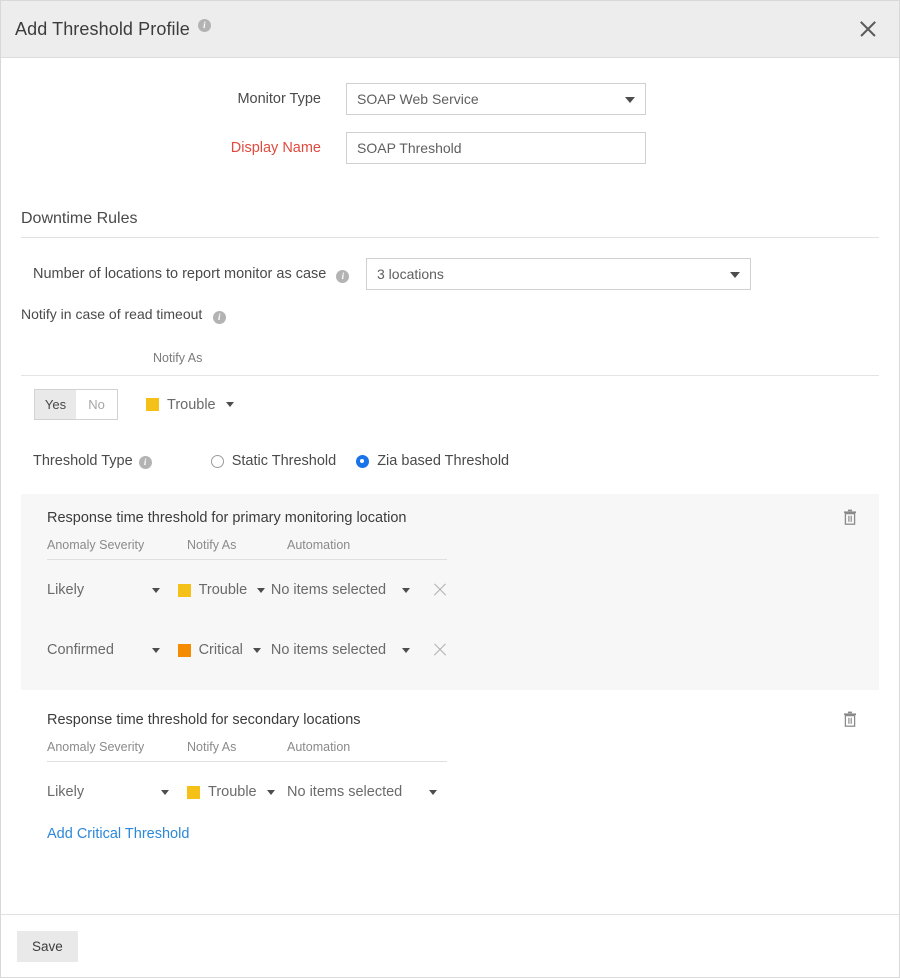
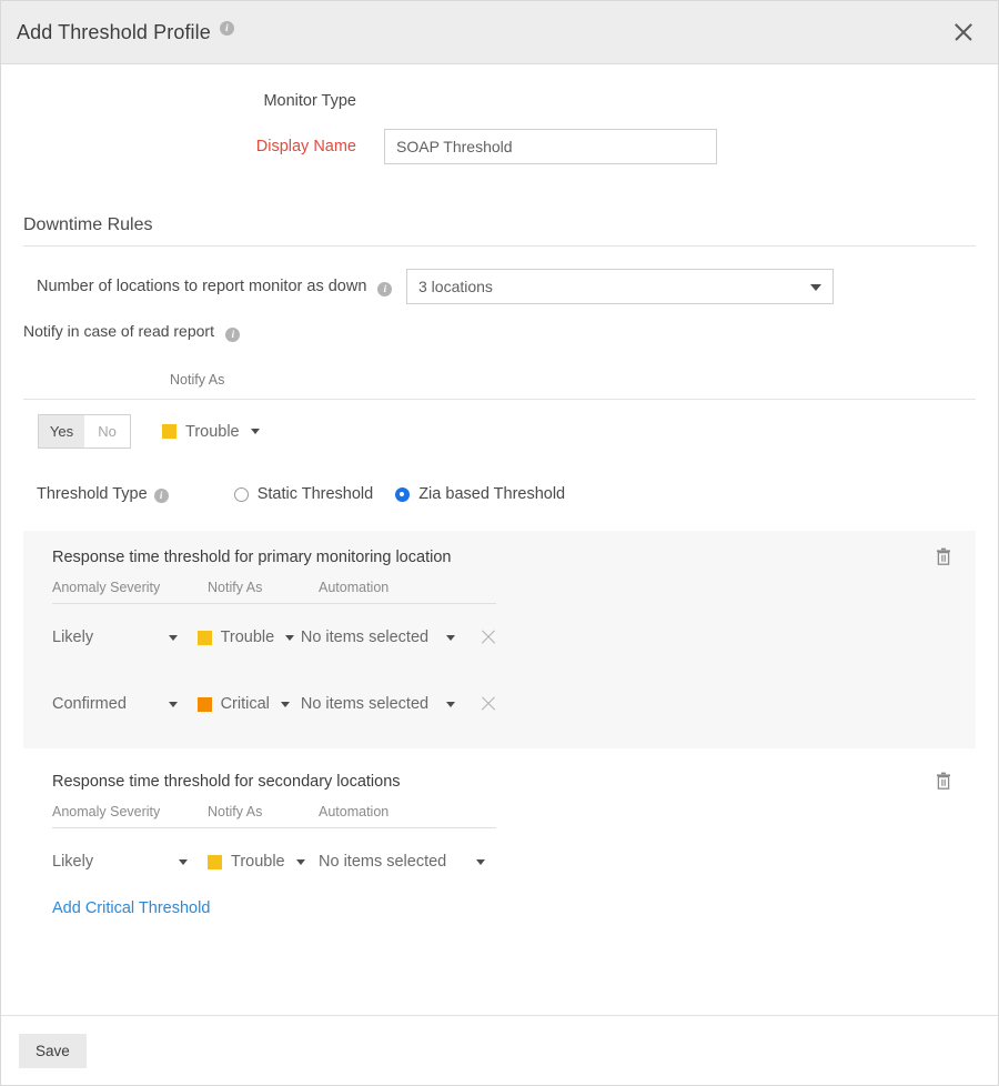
  Add Threshold Profile
  i
  Monitor Type
- SOAP Web Service
  Display Name
  SOAP Threshold
  Downtime Rules
- Number of locations to report monitor as case i
+ Number of locations to report monitor as down i
  3 locations
- Notify in case of read timeout i
+ Notify in case of read report i
  Notify As
  Yes
  No
  Trouble
  Threshold Type
  i
  Static Threshold
  Zia based Threshold
  Response time threshold for primary monitoring location
  Anomaly Severity
  Notify As
  Automation
  Likely
  Trouble
  No items selected
  Confirmed
  Critical
  No items selected
  Response time threshold for secondary locations
  Anomaly Severity
  Notify As
  Automation
  Likely
  Trouble
  No items selected
  Add Critical Threshold
  Save
